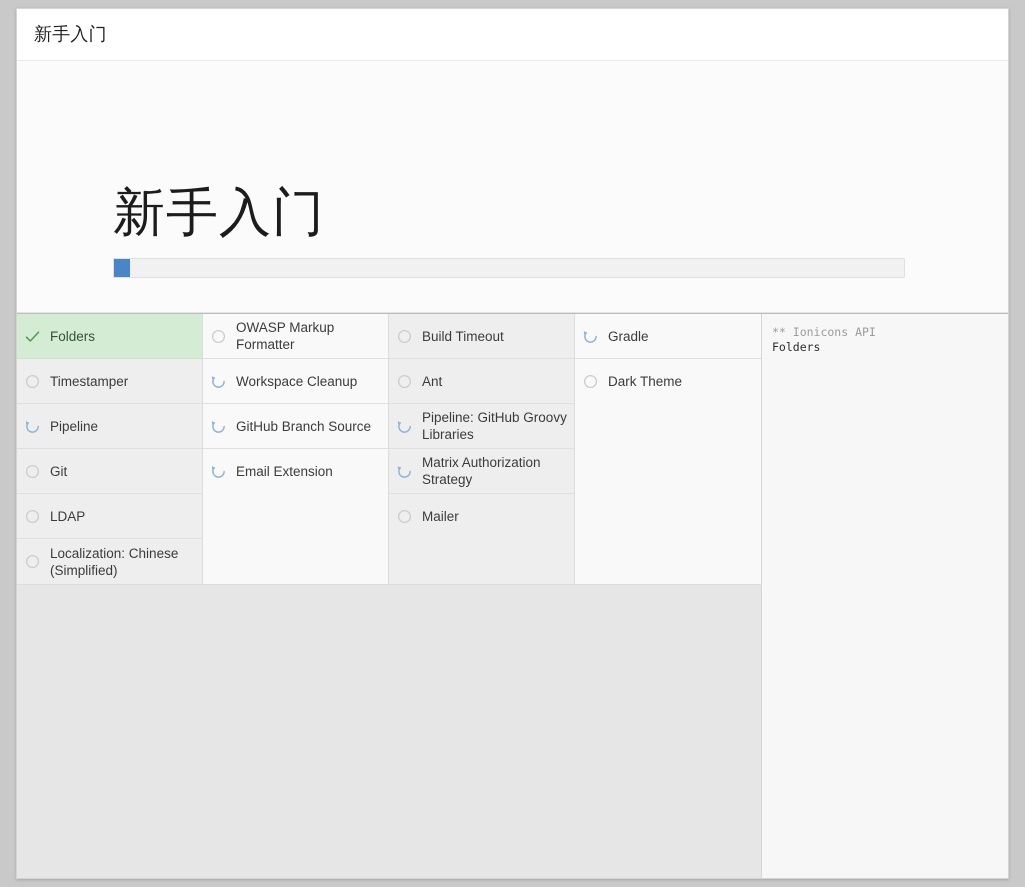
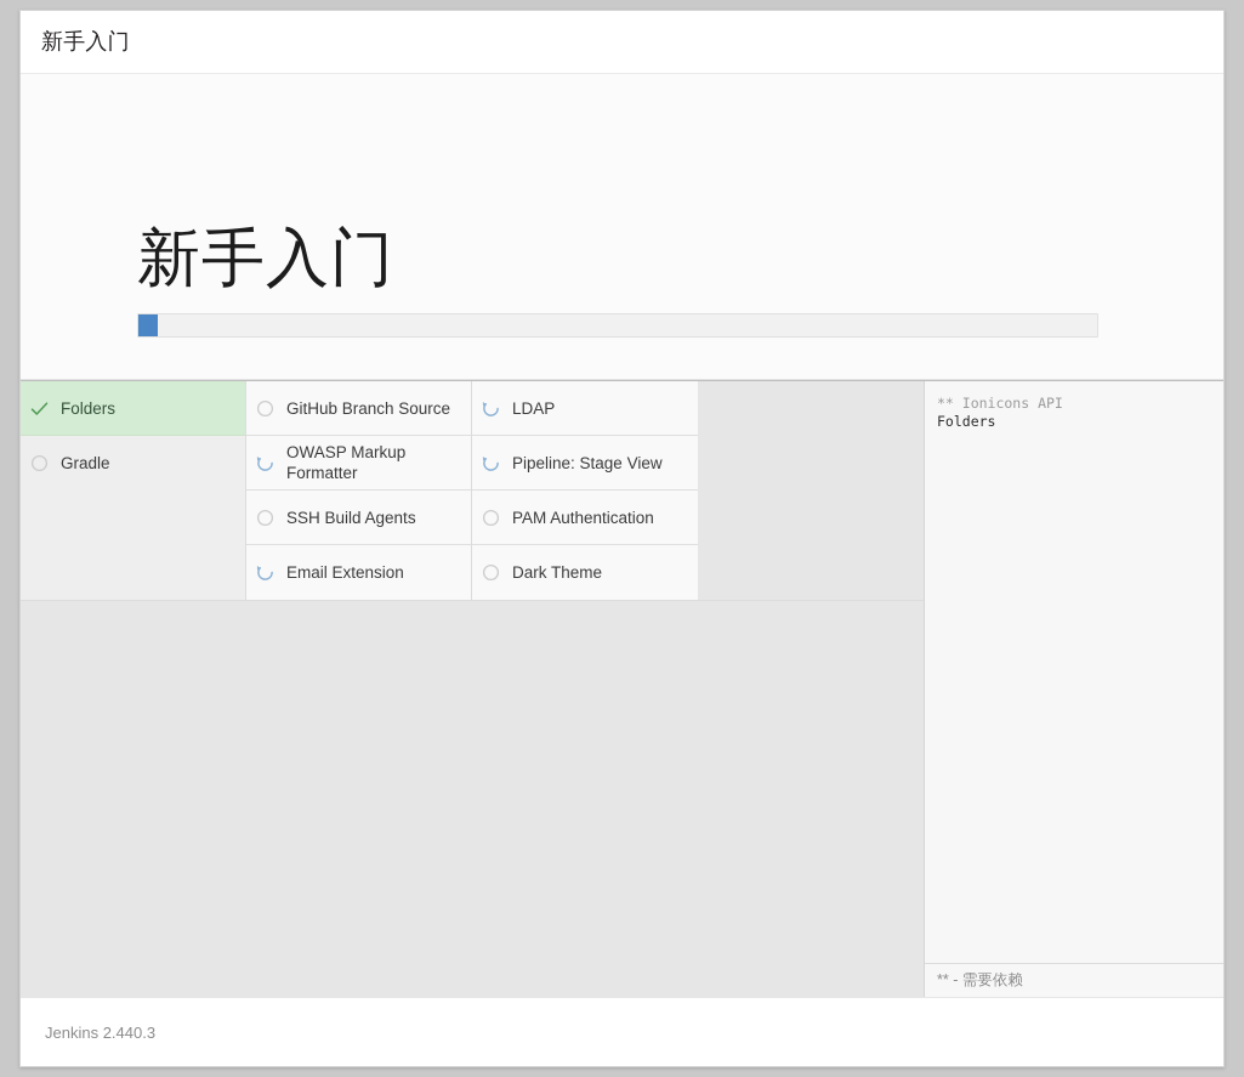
  新手入门
  新手入门
  Folders
- Timestamper
- Pipeline
- Git
- LDAP
+ Gradle
- Localization: Chinese (Simplified)
- OWASP Markup Formatter
+ GitHub Branch Source
- Workspace Cleanup
- GitHub Branch Source
+ OWASP Markup Formatter
+ SSH Build Agents
  Email Extension
- Build Timeout
- Ant
- Pipeline: GitHub Groovy Libraries
- Matrix Authorization Strategy
- Mailer
- Gradle
+ LDAP
+ Pipeline: Stage View
+ PAM Authentication
  Dark Theme
  ** Ionicons API
  Folders
+ ** - 需要依赖
+ Jenkins 2.440.3
